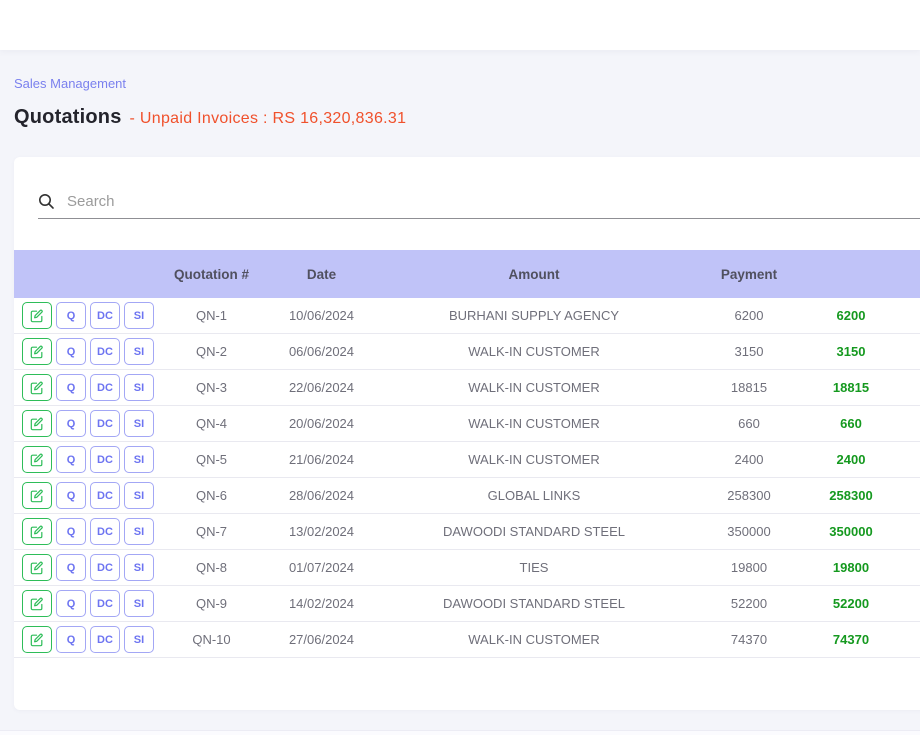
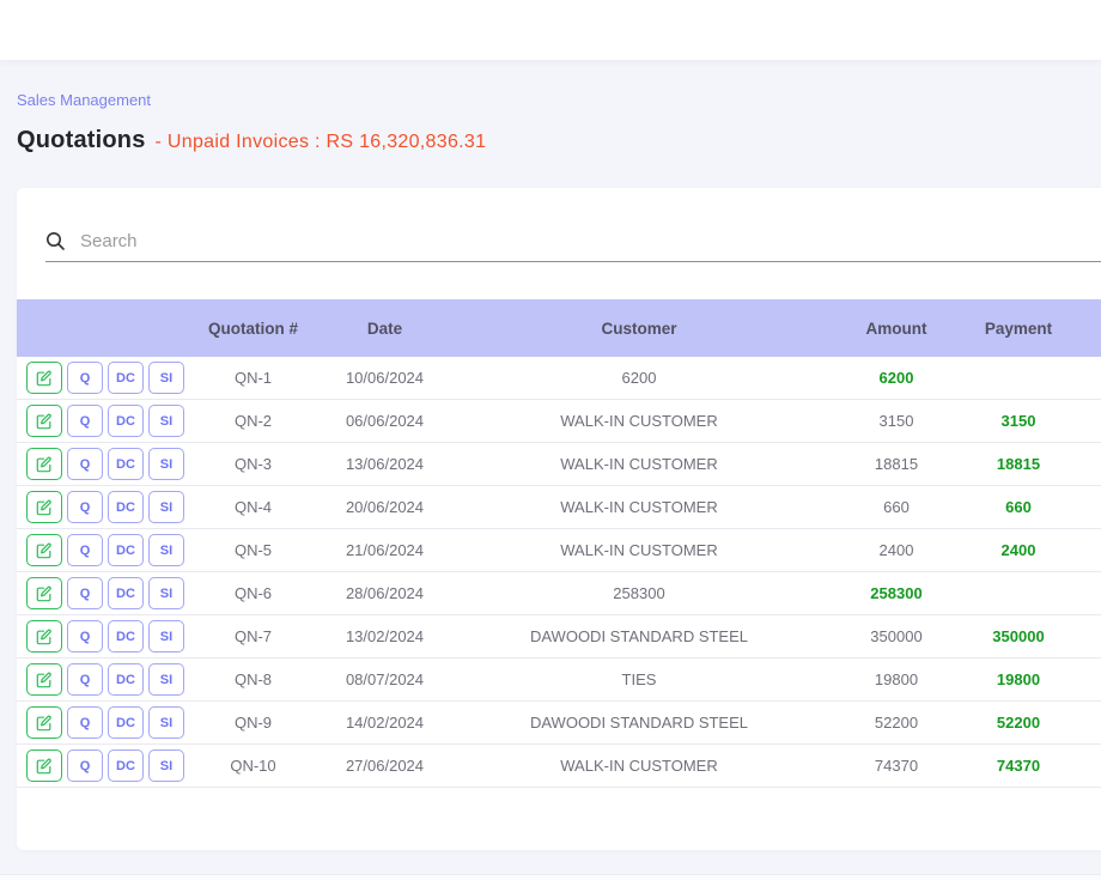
  Sales Management
  Quotations
  - Unpaid Invoices : RS 16,320,836.31
  Search
  Quotation #
  Date
+ Customer
  Amount
  Payment
  Q
  DC
  SI
  QN-1
  10/06/2024
- BURHANI SUPPLY AGENCY
  6200
  6200
  Q
  DC
  SI
  QN-2
  06/06/2024
  WALK-IN CUSTOMER
  3150
  3150
  Q
  DC
  SI
  QN-3
- 22/06/2024
+ 13/06/2024
  WALK-IN CUSTOMER
  18815
  18815
  Q
  DC
  SI
  QN-4
  20/06/2024
  WALK-IN CUSTOMER
  660
  660
  Q
  DC
  SI
  QN-5
  21/06/2024
  WALK-IN CUSTOMER
  2400
  2400
  Q
  DC
  SI
  QN-6
  28/06/2024
- GLOBAL LINKS
  258300
  258300
  Q
  DC
  SI
  QN-7
  13/02/2024
  DAWOODI STANDARD STEEL
  350000
  350000
  Q
  DC
  SI
  QN-8
- 01/07/2024
+ 08/07/2024
  TIES
  19800
  19800
  Q
  DC
  SI
  QN-9
  14/02/2024
  DAWOODI STANDARD STEEL
  52200
  52200
  Q
  DC
  SI
  QN-10
  27/06/2024
  WALK-IN CUSTOMER
  74370
  74370
